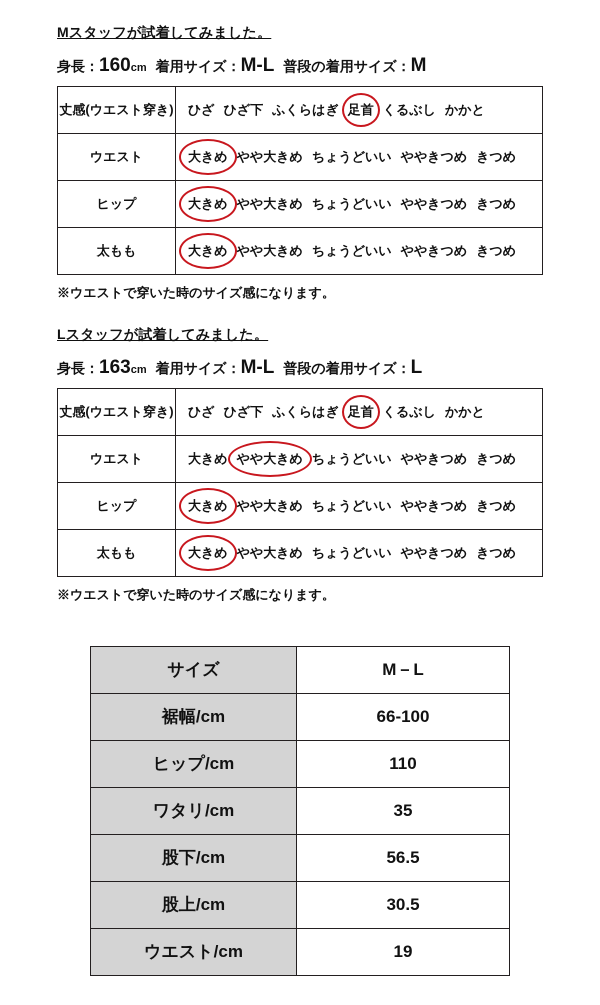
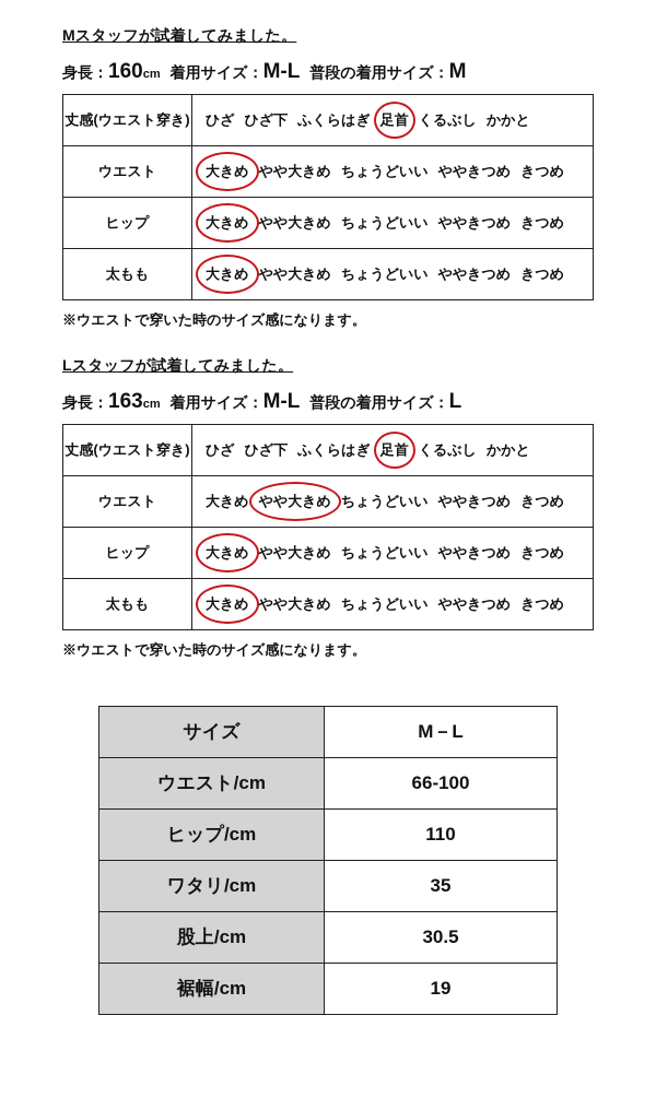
  Mスタッフが試着してみました。
  身長：160cm 着用サイズ：M-L 普段の着用サイズ：M
  丈感(ウエスト穿き)	ひざ ひざ下 ふくらはぎ 足首 くるぶし かかと
  ウエスト	大きめ やや大きめ ちょうどいい ややきつめ きつめ
  ヒップ	大きめ やや大きめ ちょうどいい ややきつめ きつめ
  太もも	大きめ やや大きめ ちょうどいい ややきつめ きつめ
  ※ウエストで穿いた時のサイズ感になります。
  Lスタッフが試着してみました。
  身長：163cm 着用サイズ：M-L 普段の着用サイズ：L
  丈感(ウエスト穿き)	ひざ ひざ下 ふくらはぎ 足首 くるぶし かかと
  ウエスト	大きめ やや大きめ ちょうどいい ややきつめ きつめ
  ヒップ	大きめ やや大きめ ちょうどいい ややきつめ きつめ
  太もも	大きめ やや大きめ ちょうどいい ややきつめ きつめ
  ※ウエストで穿いた時のサイズ感になります。
  サイズ	M－L
- 裾幅/cm	66-100
+ ウエスト/cm	66-100
  ヒップ/cm	110
  ワタリ/cm	35
- 股下/cm	56.5
  股上/cm	30.5
- ウエスト/cm	19
+ 裾幅/cm	19
